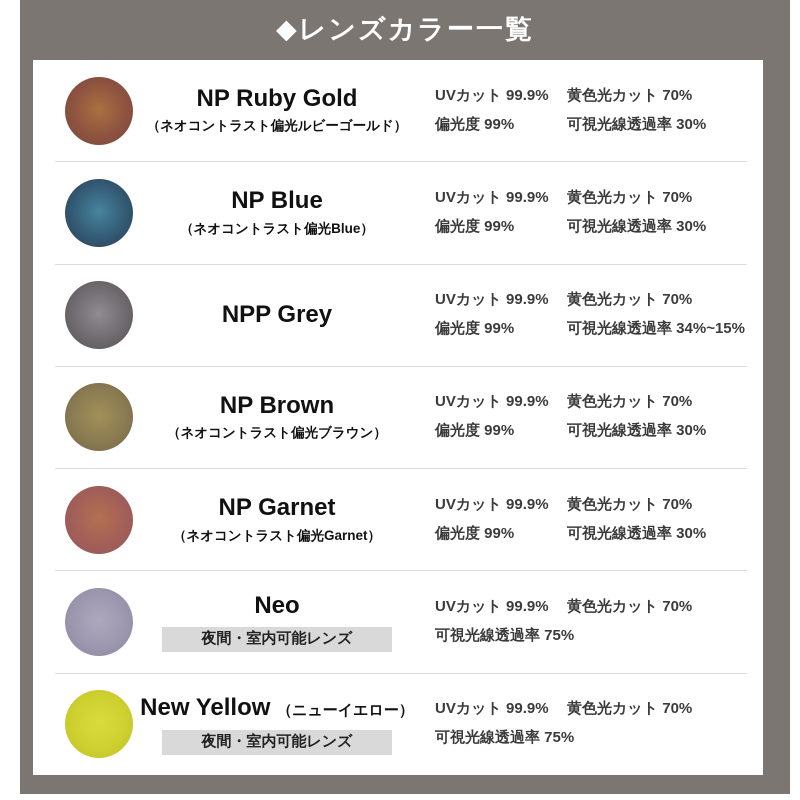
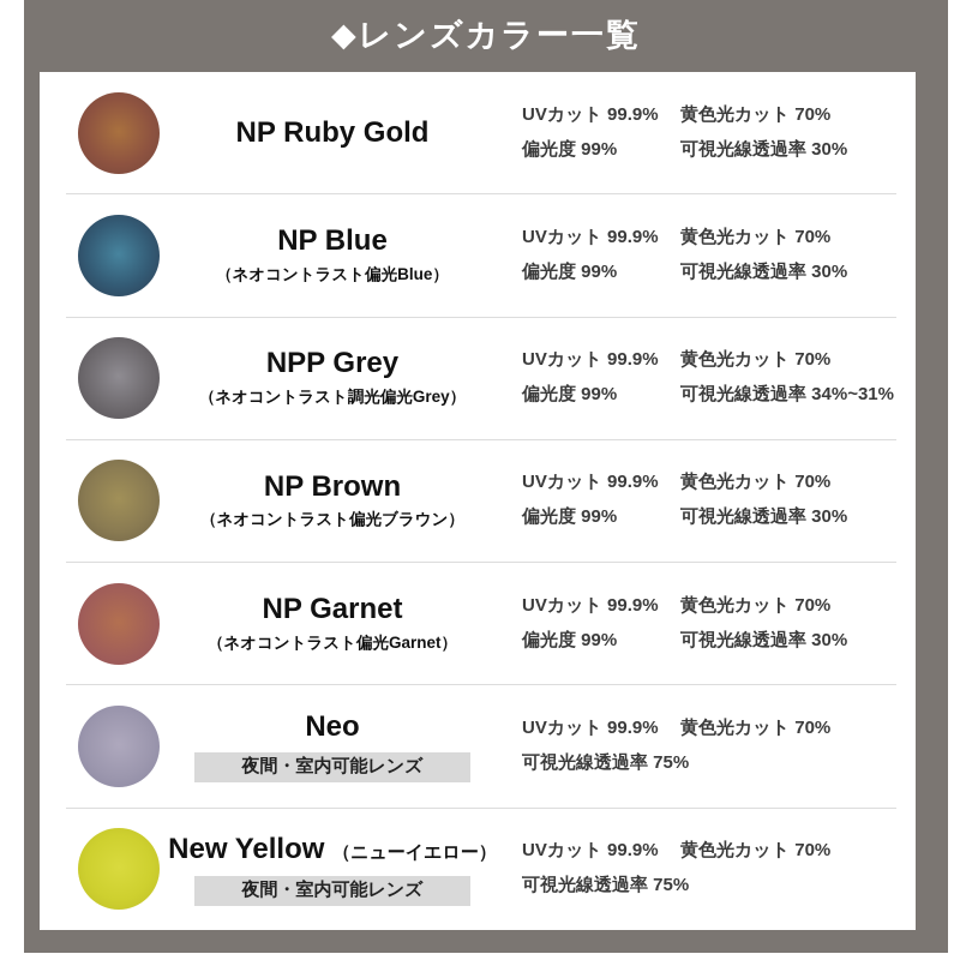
  ◆レンズカラー一覧
  NP Ruby Gold
- （ネオコントラスト偏光ルビーゴールド）
  UVカット 99.9%
  黄色光カット 70%
  偏光度 99%
  可視光線透過率 30%
  NP Blue
  （ネオコントラスト偏光Blue）
  UVカット 99.9%
  黄色光カット 70%
  偏光度 99%
  可視光線透過率 30%
  NPP Grey
+ （ネオコントラスト調光偏光Grey）
  UVカット 99.9%
  黄色光カット 70%
  偏光度 99%
- 可視光線透過率 34%~15%
+ 可視光線透過率 34%~31%
  NP Brown
  （ネオコントラスト偏光ブラウン）
  UVカット 99.9%
  黄色光カット 70%
  偏光度 99%
  可視光線透過率 30%
  NP Garnet
  （ネオコントラスト偏光Garnet）
  UVカット 99.9%
  黄色光カット 70%
  偏光度 99%
  可視光線透過率 30%
  Neo
  夜間・室内可能レンズ
  UVカット 99.9%
  黄色光カット 70%
  可視光線透過率 75
  New Yellow （ニューイエロー）
  夜間・室内可能レンズ
  UVカット 99.9%
  黄色光カット 70%
  可視光線透過率 75
